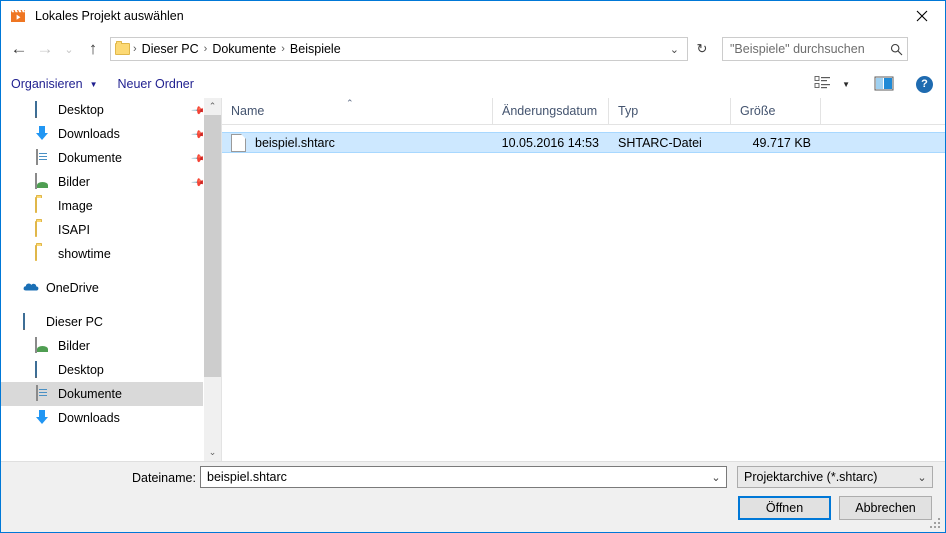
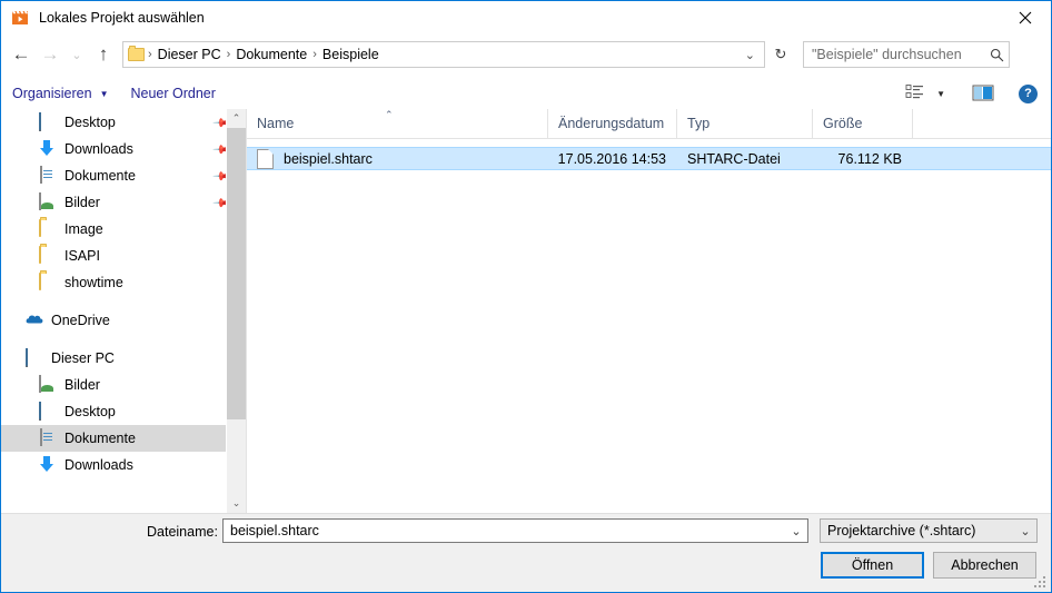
  Lokales Projekt auswählen
  ←
  →
  ⌄
  ↑
  ›
  Dieser PC
  ›
  Dokumente
  ›
  Beispiele
  ⌄
  ↻
  "Beispiele" durchsuchen
  Organisieren
  ▼
  Neuer Ordner
  ▼
  ?
  Desktop
  Downloads
  Dokumente
  Bilder
  Image
  ISAPI
  showtime
  OneDrive
  Dieser PC
  Bilder
  Desktop
  Dokumente
  Downloads
  ⌃
  ⌄
  Name
  ⌃
  Änderungsdatum
  Typ
  Größe
  beispiel.shtarc
- 10.05.2016 14:53
+ 17.05.2016 14:53
  SHTARC-Datei
- 49.717 KB
+ 76.112 KB
  Dateiname:
  beispiel.shtarc
  ⌄
  Projektarchive (*.shtarc)
  ⌄
  Öffnen
  Abbrechen
